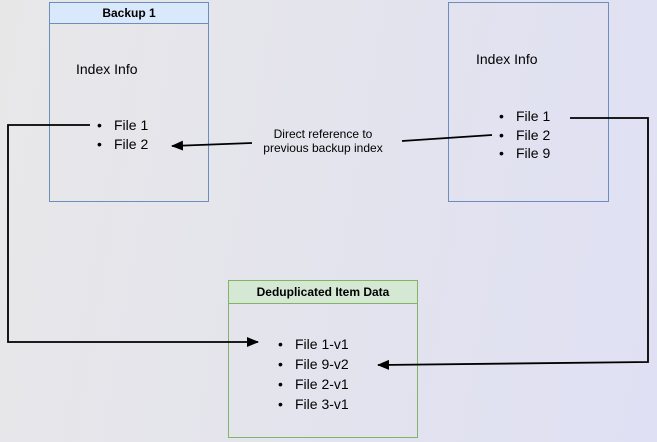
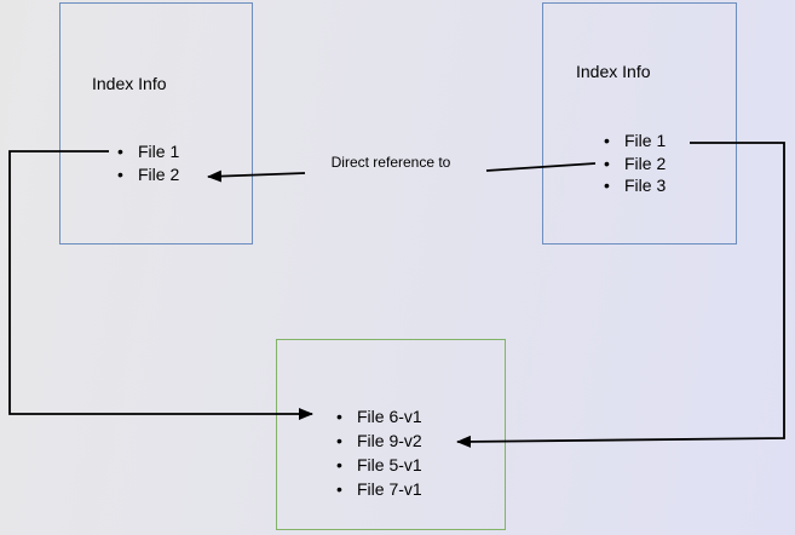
- Backup 1
  Index Info
  •
  File 1
  •
  File 2
  Index Info
  •
  File 1
  •
  File 2
  •
- File 9
+ File 3
- Deduplicated Item Data
  •
- File 1-v1
+ File 6-v1
  •
  File 9-v2
  •
- File 2-v1
+ File 5-v1
  •
- File 3-v1
+ File 7-v1
  Direct reference to
- previous backup index
